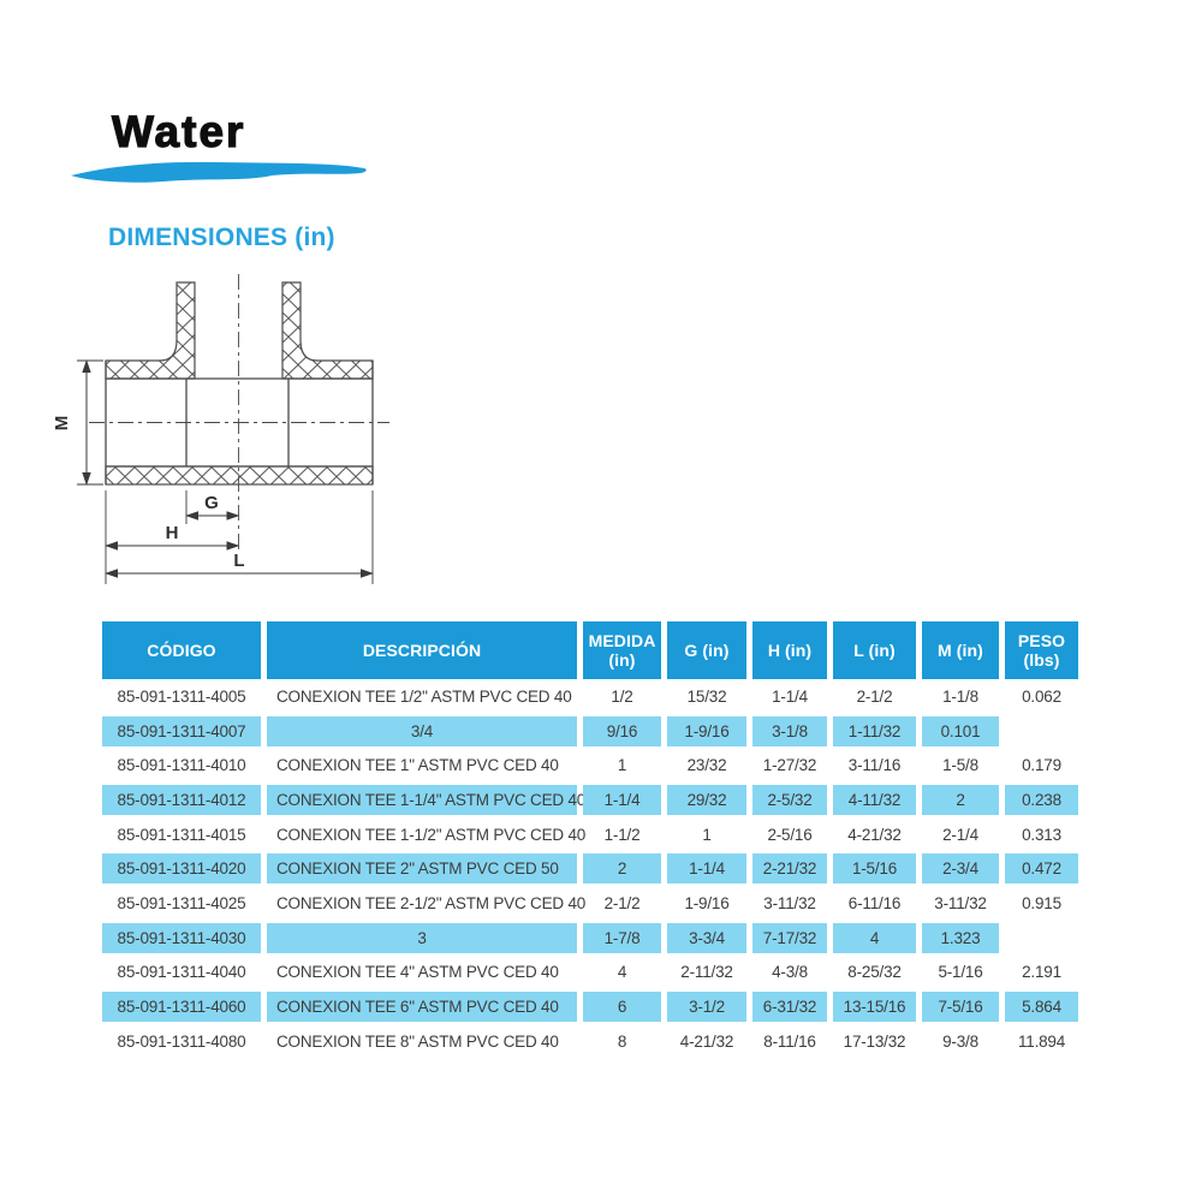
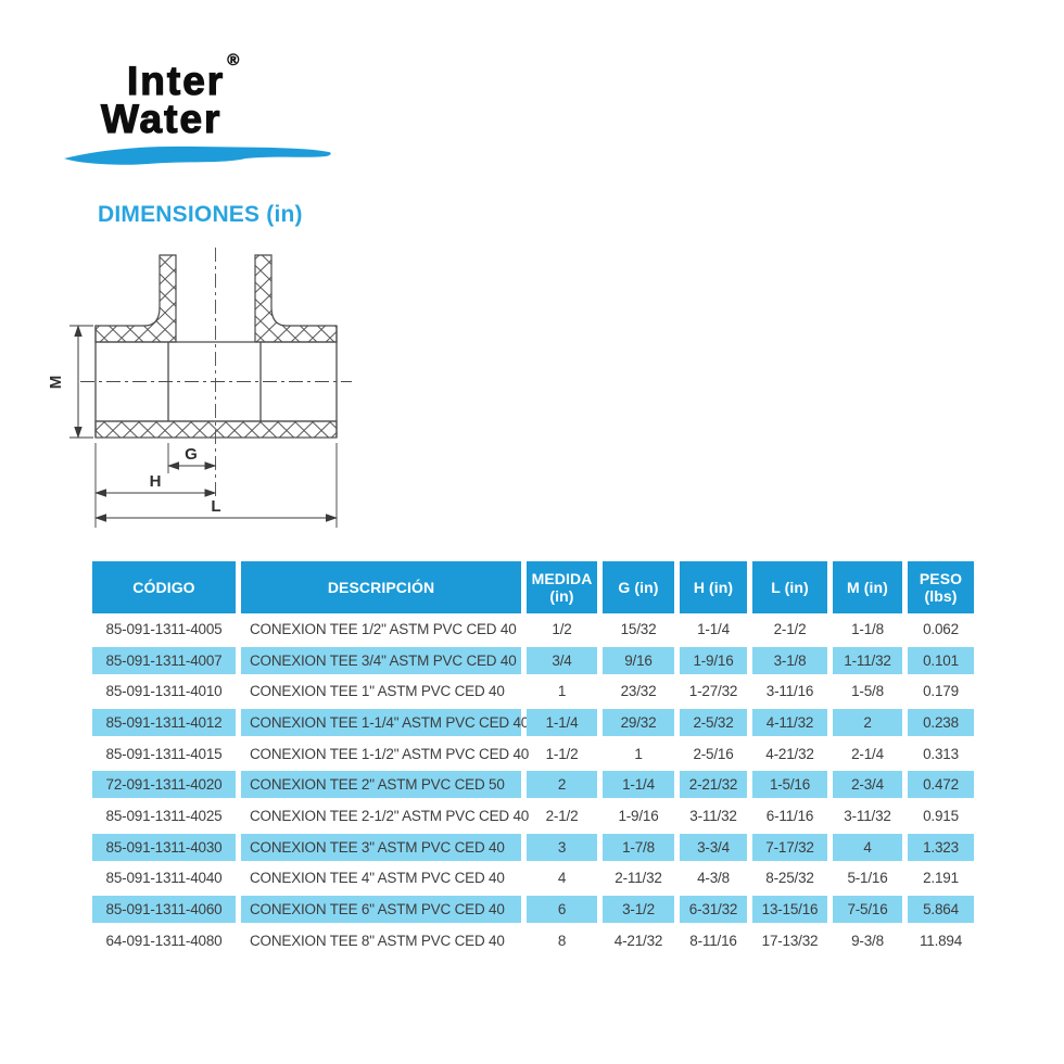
+ Inter®
  Water
  DIMENSIONES (in)
  G
  H
  L
  CÓDIGO
  DESCRIPCIÓN
  MEDIDA
  (in)
  G (in)
  H (in)
  L (in)
  M (in)
  PESO
  (lbs)
  85-091-1311-4005
  CONEXION TEE 1/2" ASTM PVC CED 40
  1/2
  15/32
  1-1/4
  2-1/2
  1-1/8
  0.062
  85-091-1311-4007
+ CONEXION TEE 3/4" ASTM PVC CED 40
  3/4
  9/16
  1-9/16
  3-1/8
  1-11/32
  0.101
  85-091-1311-4010
  CONEXION TEE 1" ASTM PVC CED 40
  1
  23/32
  1-27/32
  3-11/16
  1-5/8
  0.179
  85-091-1311-4012
  CONEXION TEE 1-1/4" ASTM PVC CED 40
  1-1/4
  29/32
  2-5/32
  4-11/32
  2
  0.238
  85-091-1311-4015
  CONEXION TEE 1-1/2" ASTM PVC CED 40
  1-1/2
  1
  2-5/16
  4-21/32
  2-1/4
  0.313
- 85-091-1311-4020
+ 72-091-1311-4020
  CONEXION TEE 2" ASTM PVC CED 50
  2
  1-1/4
  2-21/32
  1-5/16
  2-3/4
  0.472
  85-091-1311-4025
  CONEXION TEE 2-1/2" ASTM PVC CED 40
  2-1/2
  1-9/16
  3-11/32
  6-11/16
  3-11/32
  0.915
  85-091-1311-4030
+ CONEXION TEE 3" ASTM PVC CED 40
  3
  1-7/8
  3-3/4
  7-17/32
  4
  1.323
  85-091-1311-4040
  CONEXION TEE 4" ASTM PVC CED 40
  4
  2-11/32
  4-3/8
  8-25/32
  5-1/16
  2.191
  85-091-1311-4060
  CONEXION TEE 6" ASTM PVC CED 40
  6
  3-1/2
  6-31/32
  13-15/16
  7-5/16
  5.864
- 85-091-1311-4080
+ 64-091-1311-4080
  CONEXION TEE 8" ASTM PVC CED 40
  8
  4-21/32
  8-11/16
  17-13/32
  9-3/8
  11.894
